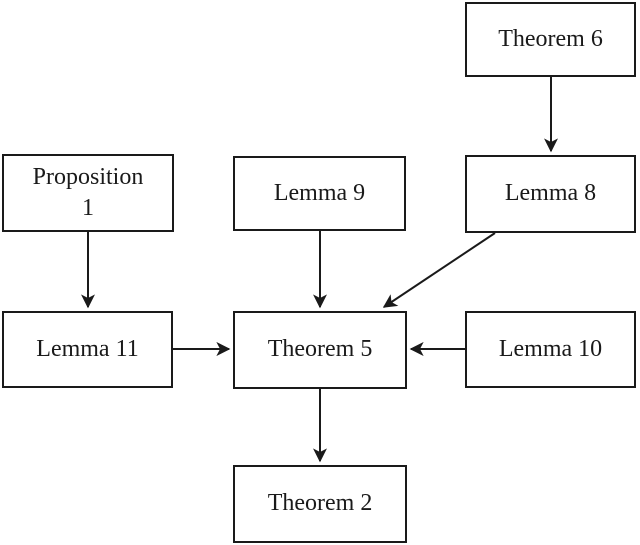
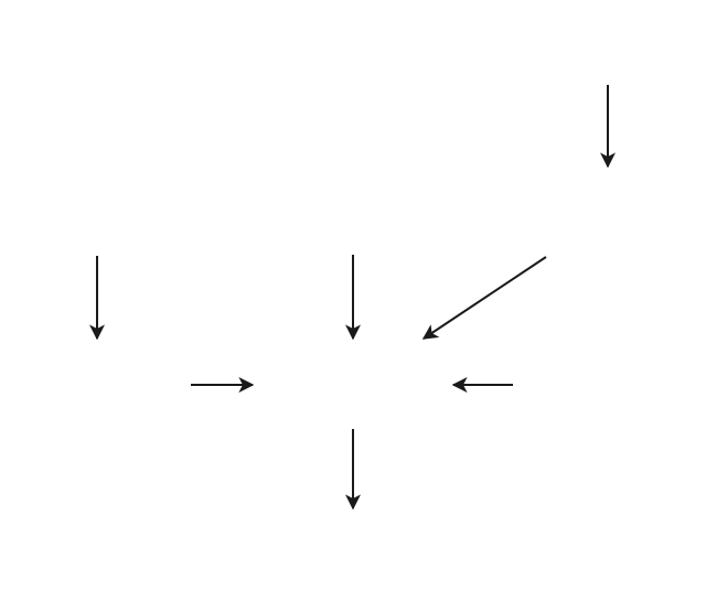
- Theorem 6
- Proposition
- 1
- Lemma 9
- Lemma 8
- Lemma 11
- Theorem 5
- Lemma 10
- Theorem 2
